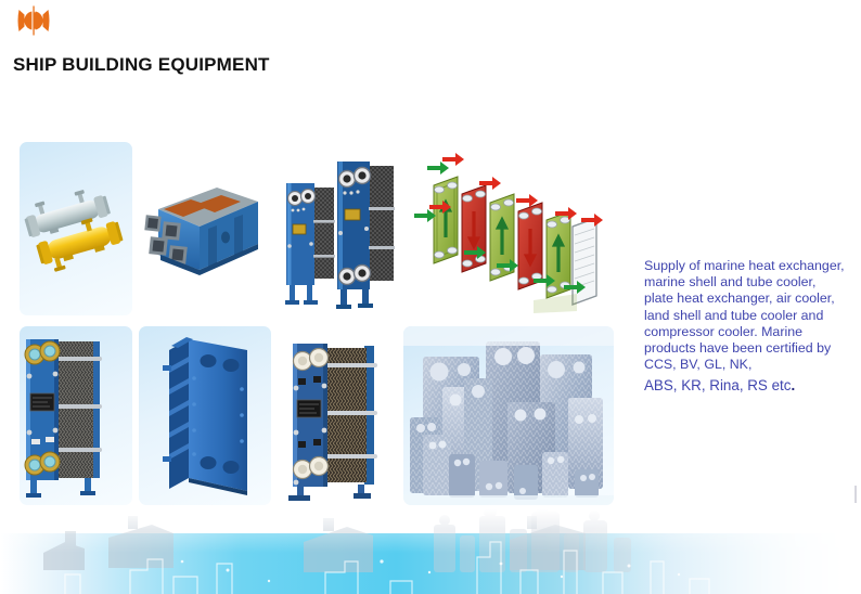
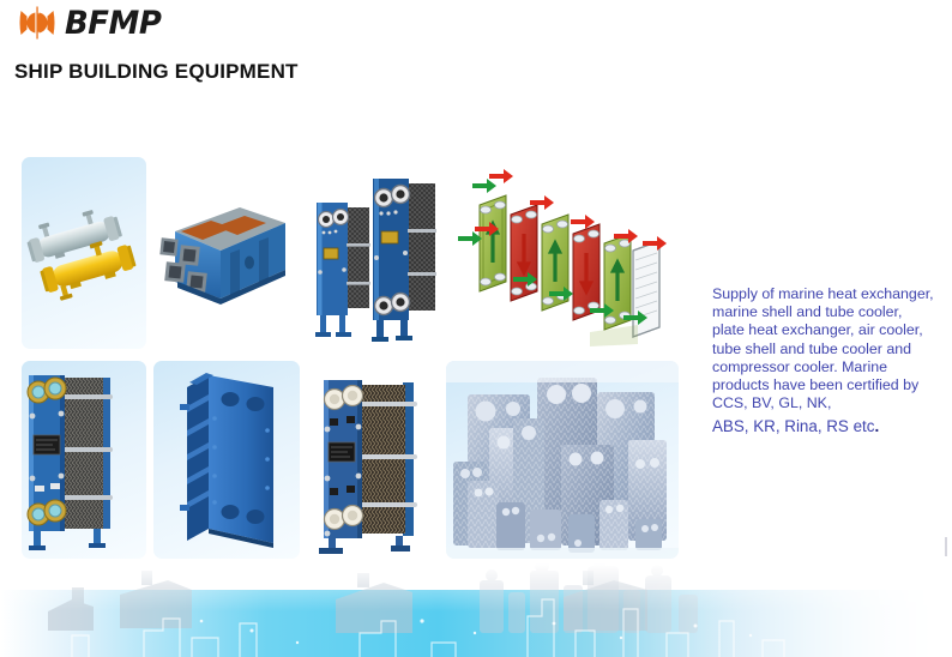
+ BFMP
  SHIP BUILDING EQUIPMENT
- Supply of marine heat exchanger, marine shell and tube cooler, plate heat exchanger, air cooler, land shell and tube cooler and compressor cooler. Marine products have been certified by CCS, BV, GL, NK,
+ Supply of marine heat exchanger, marine shell and tube cooler, plate heat exchanger, air cooler, tube shell and tube cooler and compressor cooler. Marine products have been certified by CCS, BV, GL, NK,
  ABS, KR, Rina, RS etc.
